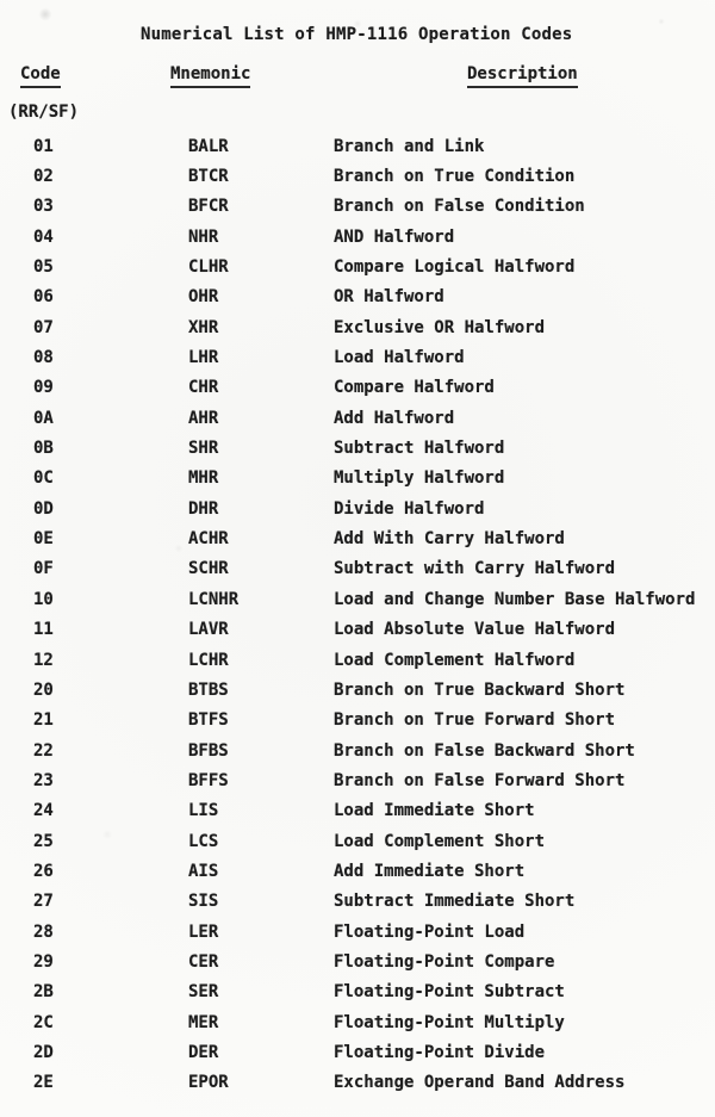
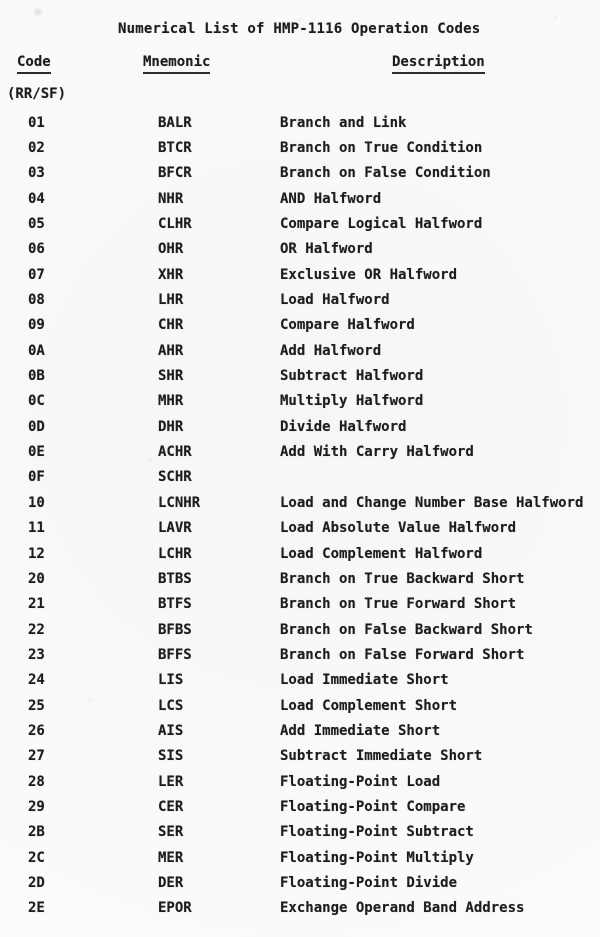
  Numerical List of HMP-1116 Operation Codes
  Code
  Mnemonic
  Description
  (RR/SF)
  01
  BALR
  Branch and Link
  02
  BTCR
  Branch on True Condition
  03
  BFCR
  Branch on False Condition
  04
  NHR
  AND Halfword
  05
  CLHR
  Compare Logical Halfword
  06
  OHR
  OR Halfword
  07
  XHR
  Exclusive OR Halfword
  08
  LHR
  Load Halfword
  09
  CHR
  Compare Halfword
  0A
  AHR
  Add Halfword
  0B
  SHR
  Subtract Halfword
  0C
  MHR
  Multiply Halfword
  0D
  DHR
  Divide Halfword
  0E
  ACHR
  Add With Carry Halfword
  0F
  SCHR
- Subtract with Carry Halfword
  10
  LCNHR
  Load and Change Number Base Halfword
  11
  LAVR
  Load Absolute Value Halfword
  12
  LCHR
  Load Complement Halfword
  20
  BTBS
  Branch on True Backward Short
  21
  BTFS
  Branch on True Forward Short
  22
  BFBS
  Branch on False Backward Short
  23
  BFFS
  Branch on False Forward Short
  24
  LIS
  Load Immediate Short
  25
  LCS
  Load Complement Short
  26
  AIS
  Add Immediate Short
  27
  SIS
  Subtract Immediate Short
  28
  LER
  Floating-Point Load
  29
  CER
  Floating-Point Compare
  2B
  SER
  Floating-Point Subtract
  2C
  MER
  Floating-Point Multiply
  2D
  DER
  Floating-Point Divide
  2E
  EPOR
  Exchange Operand Band Address
